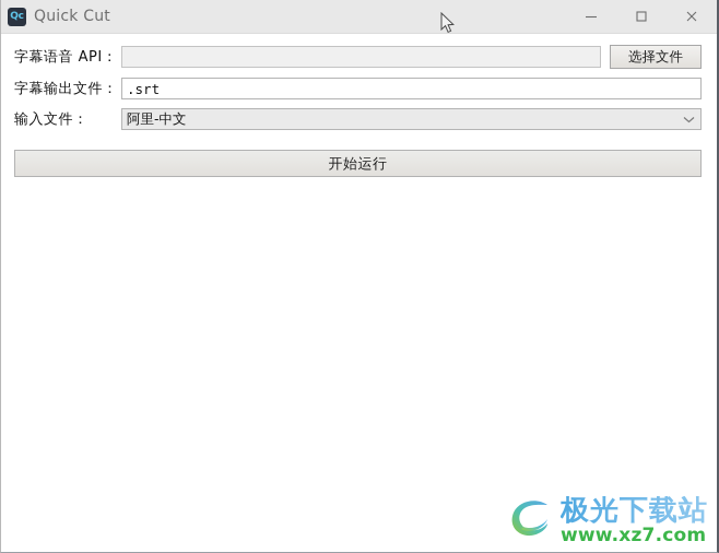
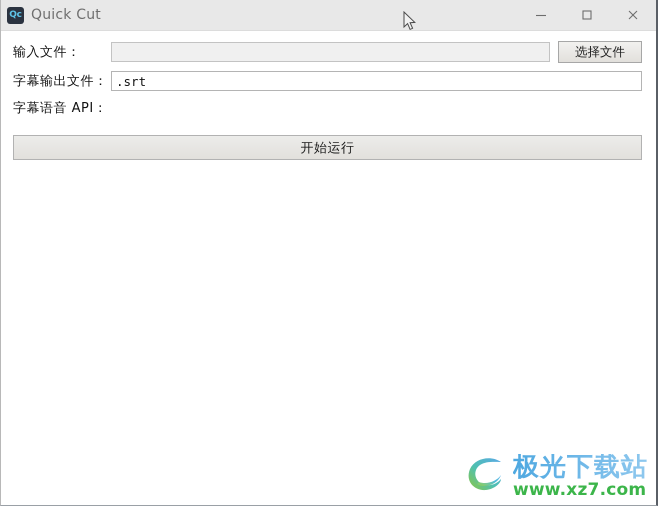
  Qc
  Quick Cut
- 字幕语音 API：
+ 输入文件：
  选择文件
  字幕输出文件：
  .srt
- 输入文件：
+ 字幕语音 API：
- 阿里-中文
  开始运行
  极光下载站
  www.xz7.com
